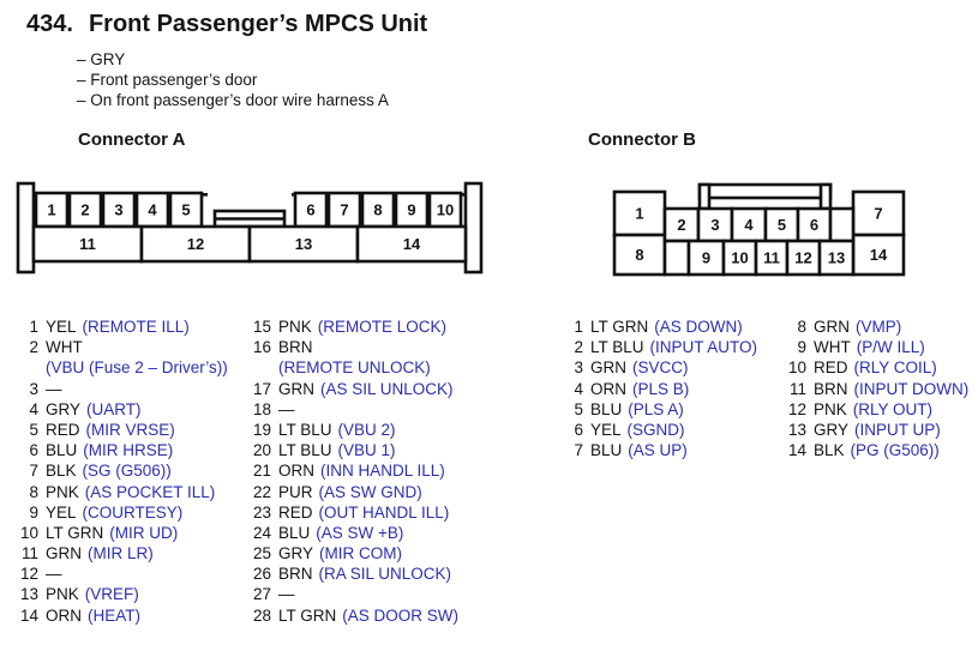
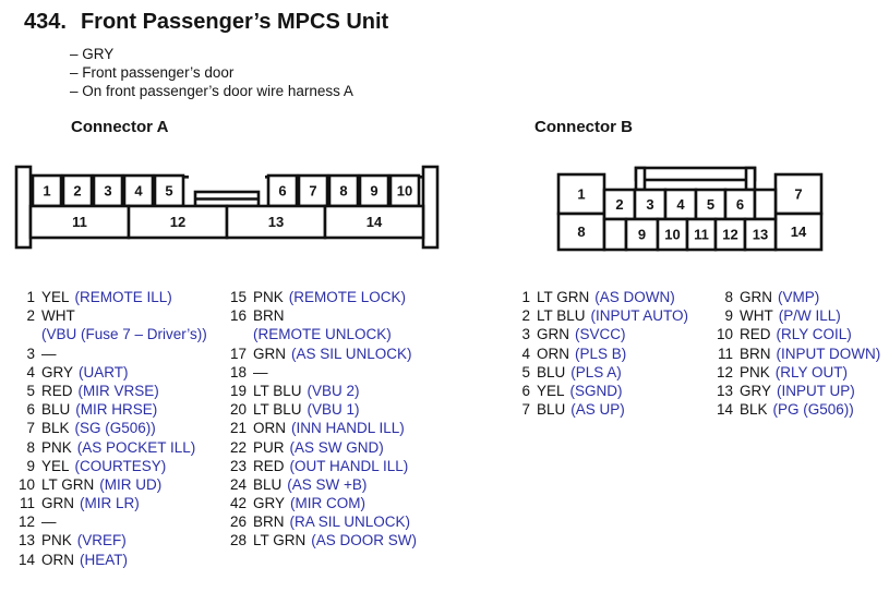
  434. Front Passenger’s MPCS Unit
  – GRY
  – Front passenger’s door
  – On front passenger’s door wire harness A
  Connector A
  Connector B
  1
  2
  3
  4
  5
  6
  7
  8
  9
  10
  11
  12
  13
  14
  1
  8
  7
  14
  2
  3
  4
  5
  6
  9
  10
  11
  12
  13
  1 YEL (REMOTE ILL)
  2 WHT
- (VBU (Fuse 2 – Driver’s))
+ (VBU (Fuse 7 – Driver’s))
  3 —
  4 GRY (UART)
  5 RED (MIR VRSE)
  6 BLU (MIR HRSE)
  7 BLK (SG (G506))
  8 PNK (AS POCKET ILL)
  9 YEL (COURTESY)
  10 LT GRN (MIR UD)
  11 GRN (MIR LR)
  12 —
  13 PNK (VREF)
  14 ORN (HEAT)
  15 PNK (REMOTE LOCK)
  16 BRN
  (REMOTE UNLOCK)
  17 GRN (AS SIL UNLOCK)
  18 —
  19 LT BLU (VBU 2)
  20 LT BLU (VBU 1)
  21 ORN (INN HANDL ILL)
  22 PUR (AS SW GND)
  23 RED (OUT HANDL ILL)
  24 BLU (AS SW +B)
- 25 GRY (MIR COM)
+ 42 GRY (MIR COM)
  26 BRN (RA SIL UNLOCK)
- 27 —
  28 LT GRN (AS DOOR SW)
  1 LT GRN (AS DOWN)
  2 LT BLU (INPUT AUTO)
  3 GRN (SVCC)
  4 ORN (PLS B)
  5 BLU (PLS A)
  6 YEL (SGND)
  7 BLU (AS UP)
  8 GRN (VMP)
  9 WHT (P/W ILL)
  10 RED (RLY COIL)
  11 BRN (INPUT DOWN)
  12 PNK (RLY OUT)
  13 GRY (INPUT UP)
  14 BLK (PG (G506))
